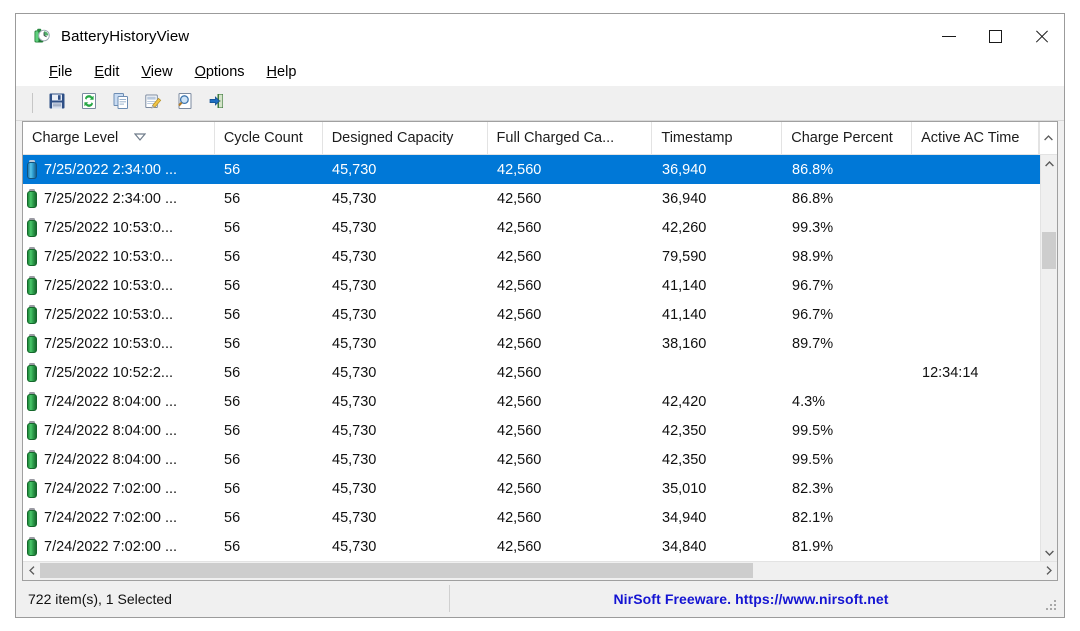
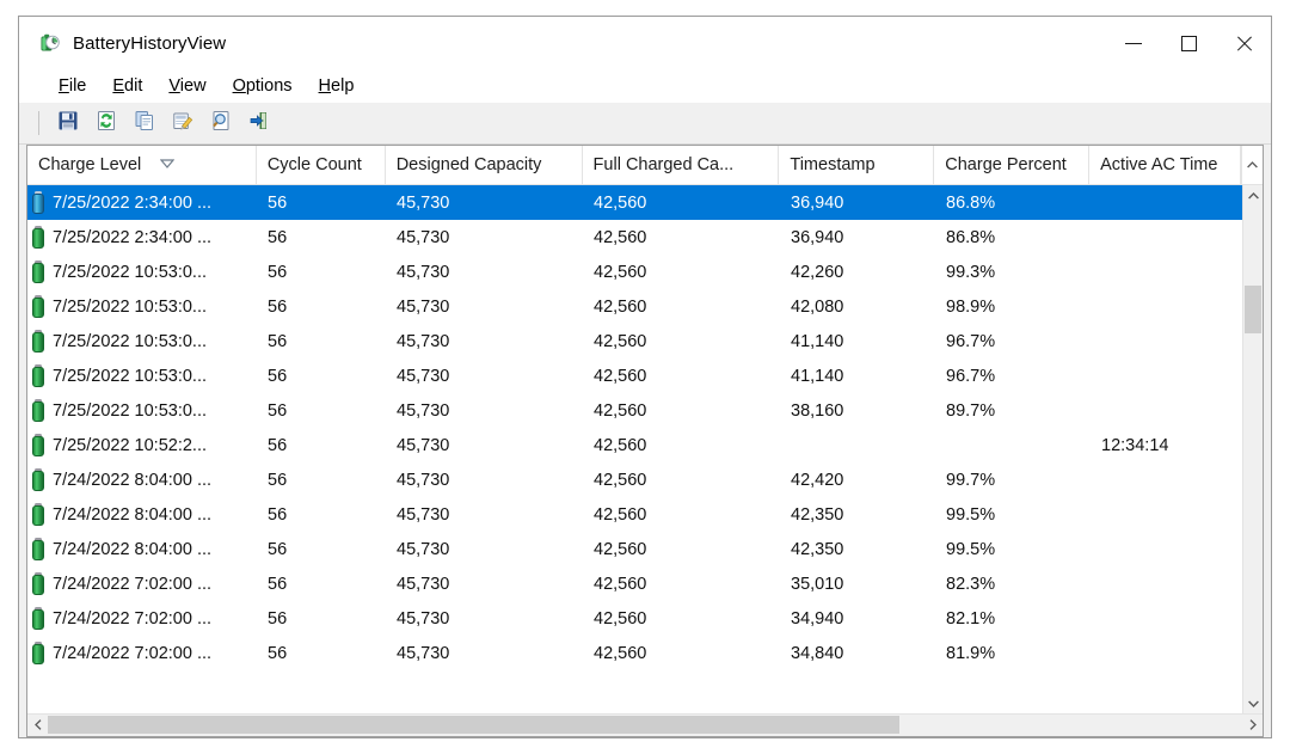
  BatteryHistoryView
  File
  Edit
  View
  Options
  Help
  Charge Level
  Cycle Count
  Designed Capacity
  Full Charged Ca...
  Timestamp
  Charge Percent
  Active AC Time
  7/25/2022 2:34:00 ...
  56
  45,730
  42,560
  36,940
  86.8%
  7/25/2022 2:34:00 ...
  56
  45,730
  42,560
  36,940
  86.8%
  7/25/2022 10:53:0...
  56
  45,730
  42,560
  42,260
  99.3%
  7/25/2022 10:53:0...
  56
  45,730
  42,560
- 79,590
+ 42,080
  98.9%
  7/25/2022 10:53:0...
  56
  45,730
  42,560
  41,140
  96.7%
  7/25/2022 10:53:0...
  56
  45,730
  42,560
  41,140
  96.7%
  7/25/2022 10:53:0...
  56
  45,730
  42,560
  38,160
  89.7%
  7/25/2022 10:52:2...
  56
  45,730
  42,560
  12:34:14
  7/24/2022 8:04:00 ...
  56
  45,730
  42,560
  42,420
- 4.3%
+ 99.7%
  7/24/2022 8:04:00 ...
  56
  45,730
  42,560
  42,350
  99.5%
  7/24/2022 8:04:00 ...
  56
  45,730
  42,560
  42,350
  99.5%
  7/24/2022 7:02:00 ...
  56
  45,730
  42,560
  35,010
  82.3%
  7/24/2022 7:02:00 ...
  56
  45,730
  42,560
  34,940
  82.1%
  7/24/2022 7:02:00 ...
  56
  45,730
  42,560
  34,840
  81.9%
- 722 item(s), 1 Selected
- NirSoft Freeware. https://www.nirsoft.net
